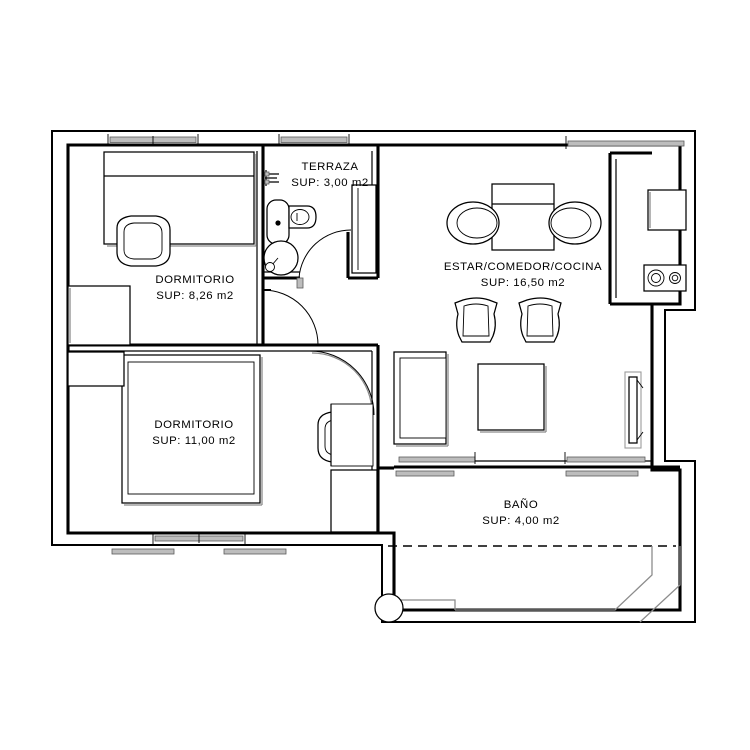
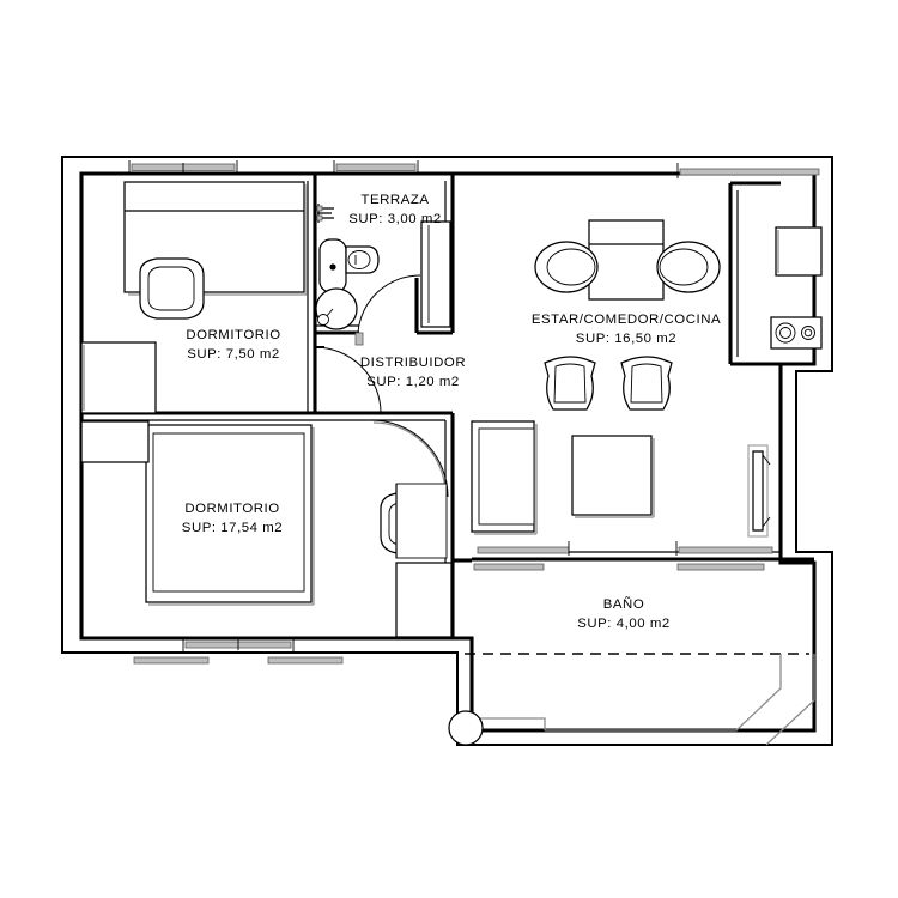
  DORMITORIO
- SUP: 8,26 m2
+ SUP: 7,50 m2
  TERRAZA
  SUP: 3,00 m2
+ DISTRIBUIDOR
+ SUP: 1,20 m2
  ESTAR/COMEDOR/COCINA
  SUP: 16,50 m2
  DORMITORIO
- SUP: 11,00 m2
+ SUP: 17,54 m2
  BAÑO
  SUP: 4,00 m2
